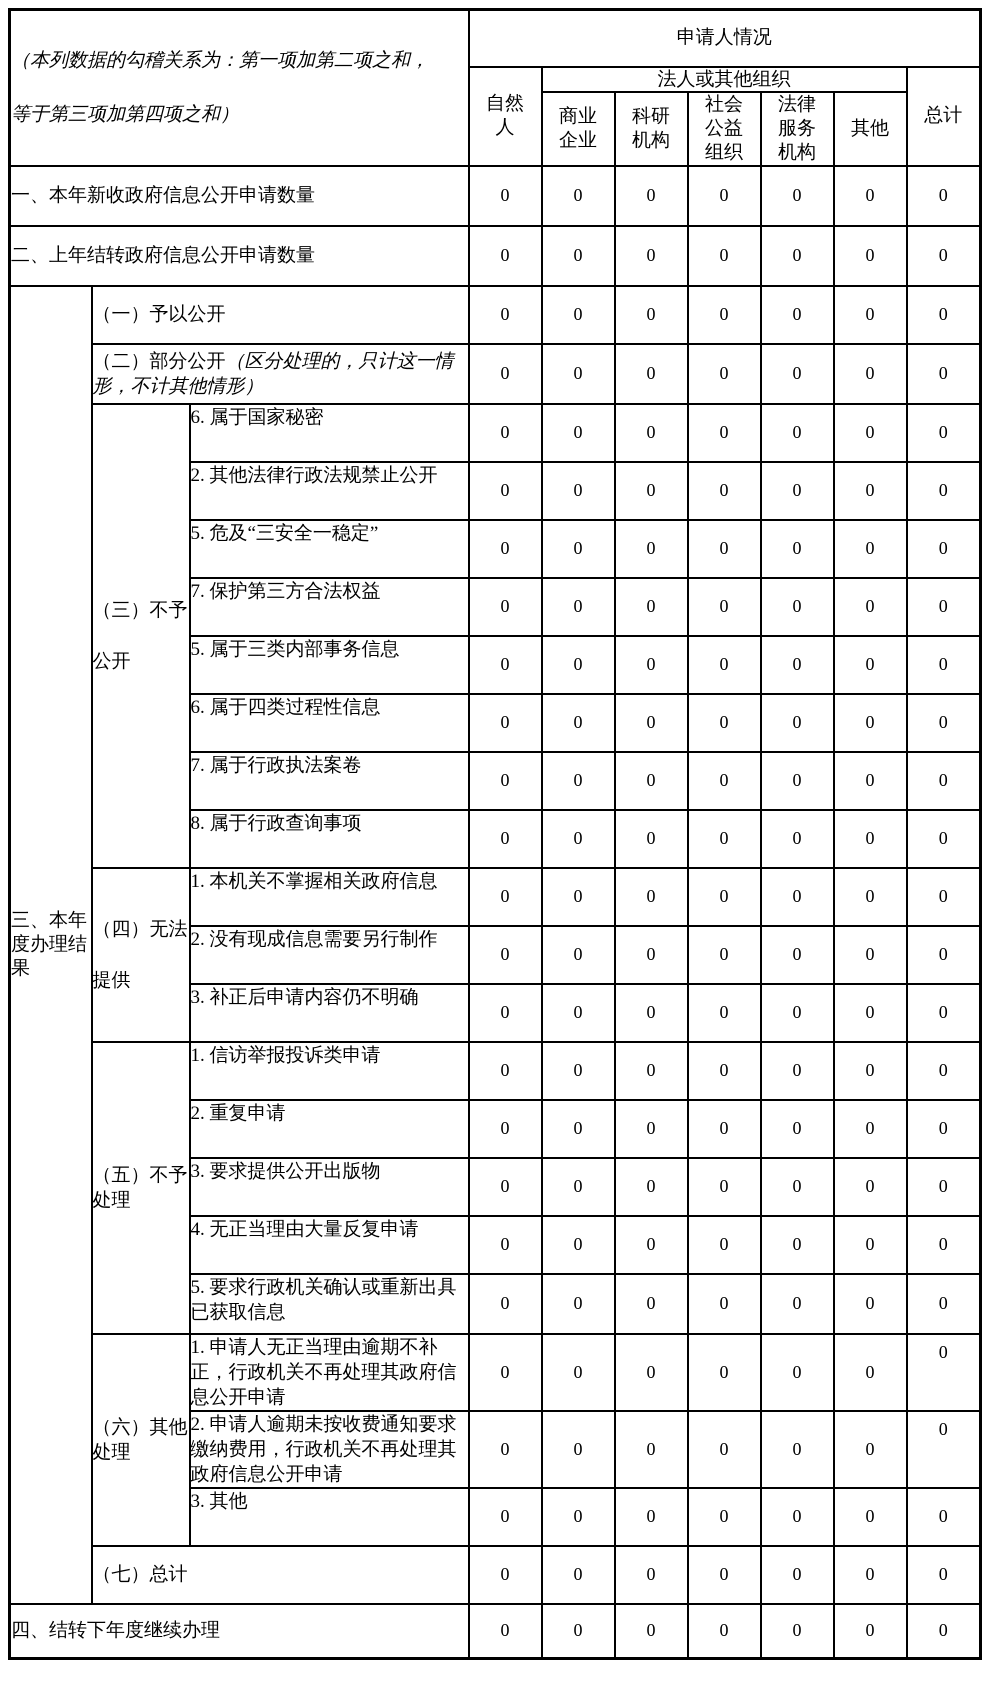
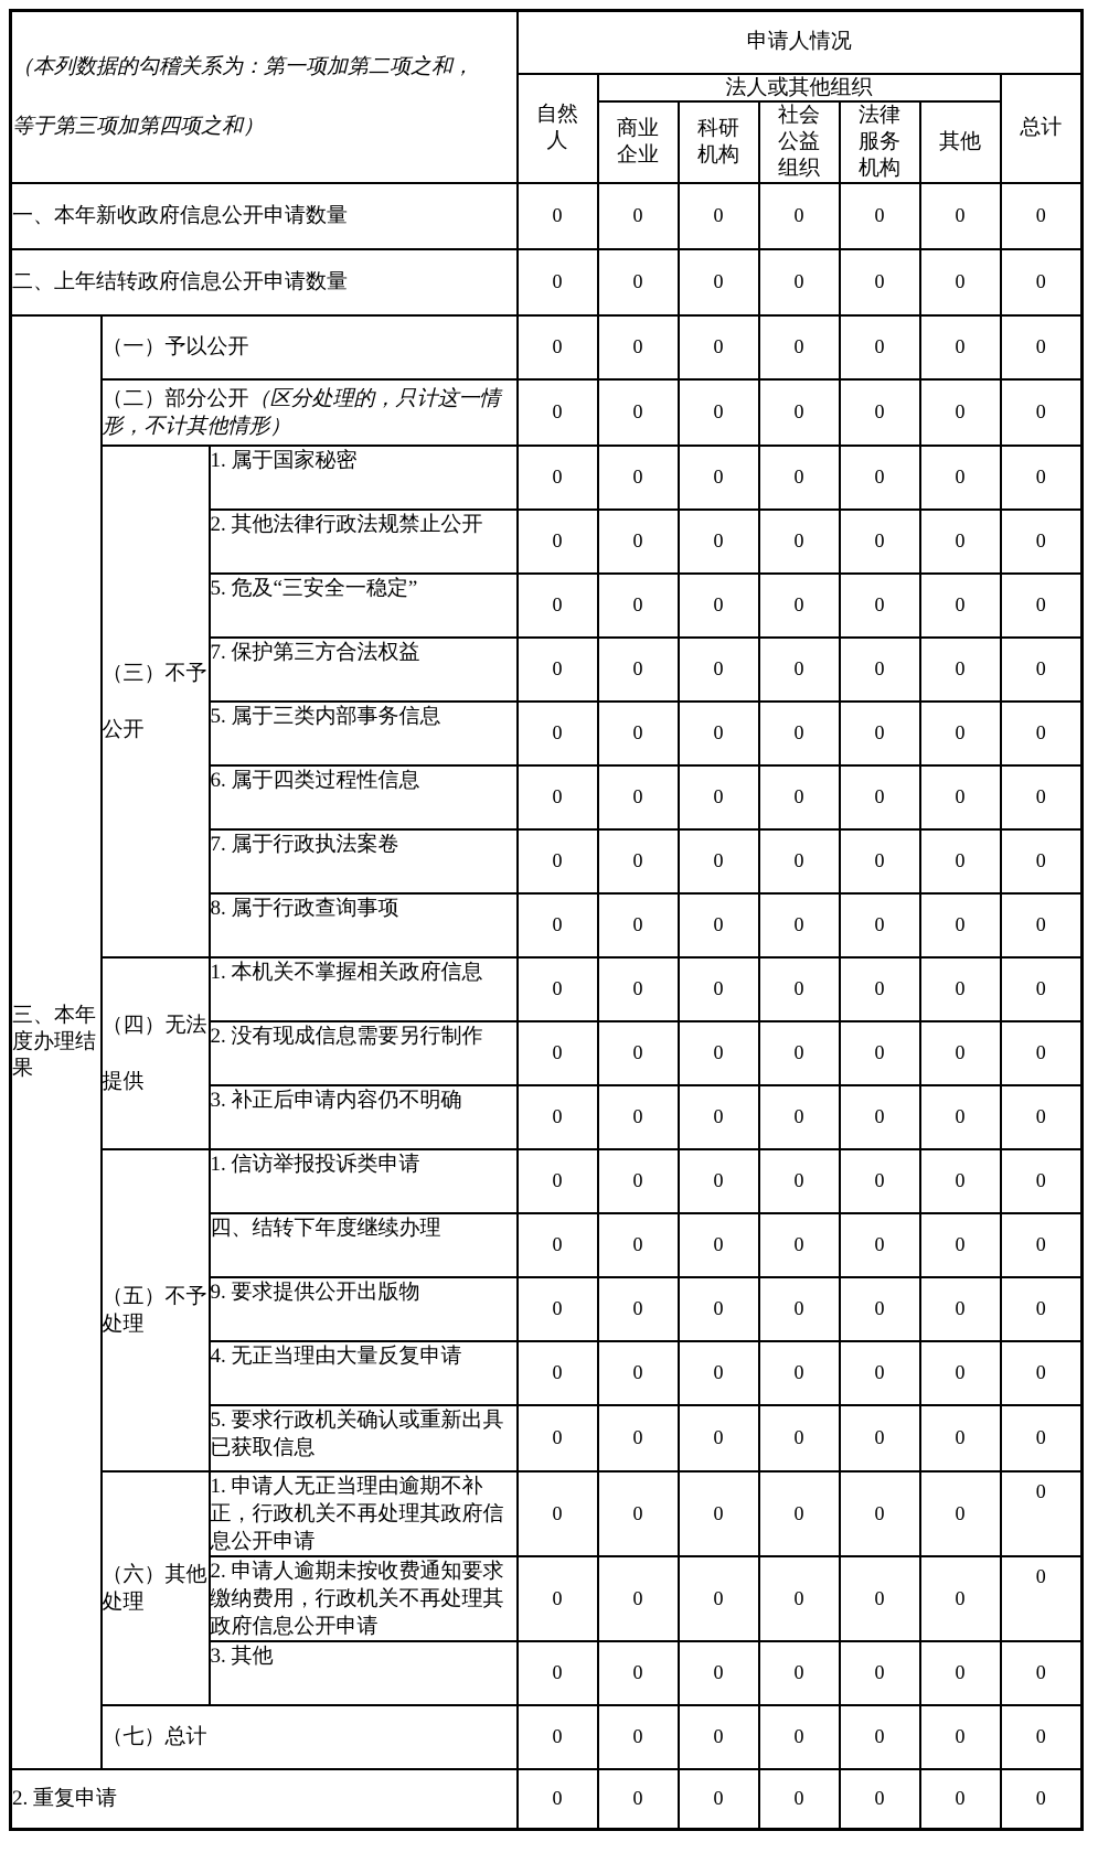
  （本列数据的勾稽关系为：第一项加第二项之和， 等于第三项加第四项之和）	申请人情况
  自然 人	法人或其他组织	总计
  商业 企业	科研 机构	社会 公益 组织	法律 服务 机构	其他
  一、本年新收政府信息公开申请数量	0	0	0	0	0	0	0
  二、上年结转政府信息公开申请数量	0	0	0	0	0	0	0
  三、本年度办理结果	（一）予以公开	0	0	0	0	0	0	0
  （二）部分公开（区分处理的，只计这一情形，不计其他情形）	0	0	0	0	0	0	0
- （三）不予公开	6. 属于国家秘密	0	0	0	0	0	0	0
+ （三）不予公开	1. 属于国家秘密	0	0	0	0	0	0	0
  2. 其他法律行政法规禁止公开	0	0	0	0	0	0	0
  5. 危及“三安全一稳定”	0	0	0	0	0	0	0
  7. 保护第三方合法权益	0	0	0	0	0	0	0
  5. 属于三类内部事务信息	0	0	0	0	0	0	0
  6. 属于四类过程性信息	0	0	0	0	0	0	0
  7. 属于行政执法案卷	0	0	0	0	0	0	0
  8. 属于行政查询事项	0	0	0	0	0	0	0
  （四）无法提供	1. 本机关不掌握相关政府信息	0	0	0	0	0	0	0
  2. 没有现成信息需要另行制作	0	0	0	0	0	0	0
  3. 补正后申请内容仍不明确	0	0	0	0	0	0	0
  （五）不予处理	1. 信访举报投诉类申请	0	0	0	0	0	0	0
- 2. 重复申请	0	0	0	0	0	0	0
+ 四、结转下年度继续办理	0	0	0	0	0	0	0
- 3. 要求提供公开出版物	0	0	0	0	0	0	0
+ 9. 要求提供公开出版物	0	0	0	0	0	0	0
  4. 无正当理由大量反复申请	0	0	0	0	0	0	0
  5. 要求行政机关确认或重新出具已获取信息	0	0	0	0	0	0	0
  （六）其他处理	1. 申请人无正当理由逾期不补正，行政机关不再处理其政府信息公开申请	0	0	0	0	0	0	0
  2. 申请人逾期未按收费通知要求缴纳费用，行政机关不再处理其政府信息公开申请	0	0	0	0	0	0	0
  3. 其他	0	0	0	0	0	0	0
  （七）总计	0	0	0	0	0	0	0
- 四、结转下年度继续办理	0	0	0	0	0	0	0
+ 2. 重复申请	0	0	0	0	0	0	0
